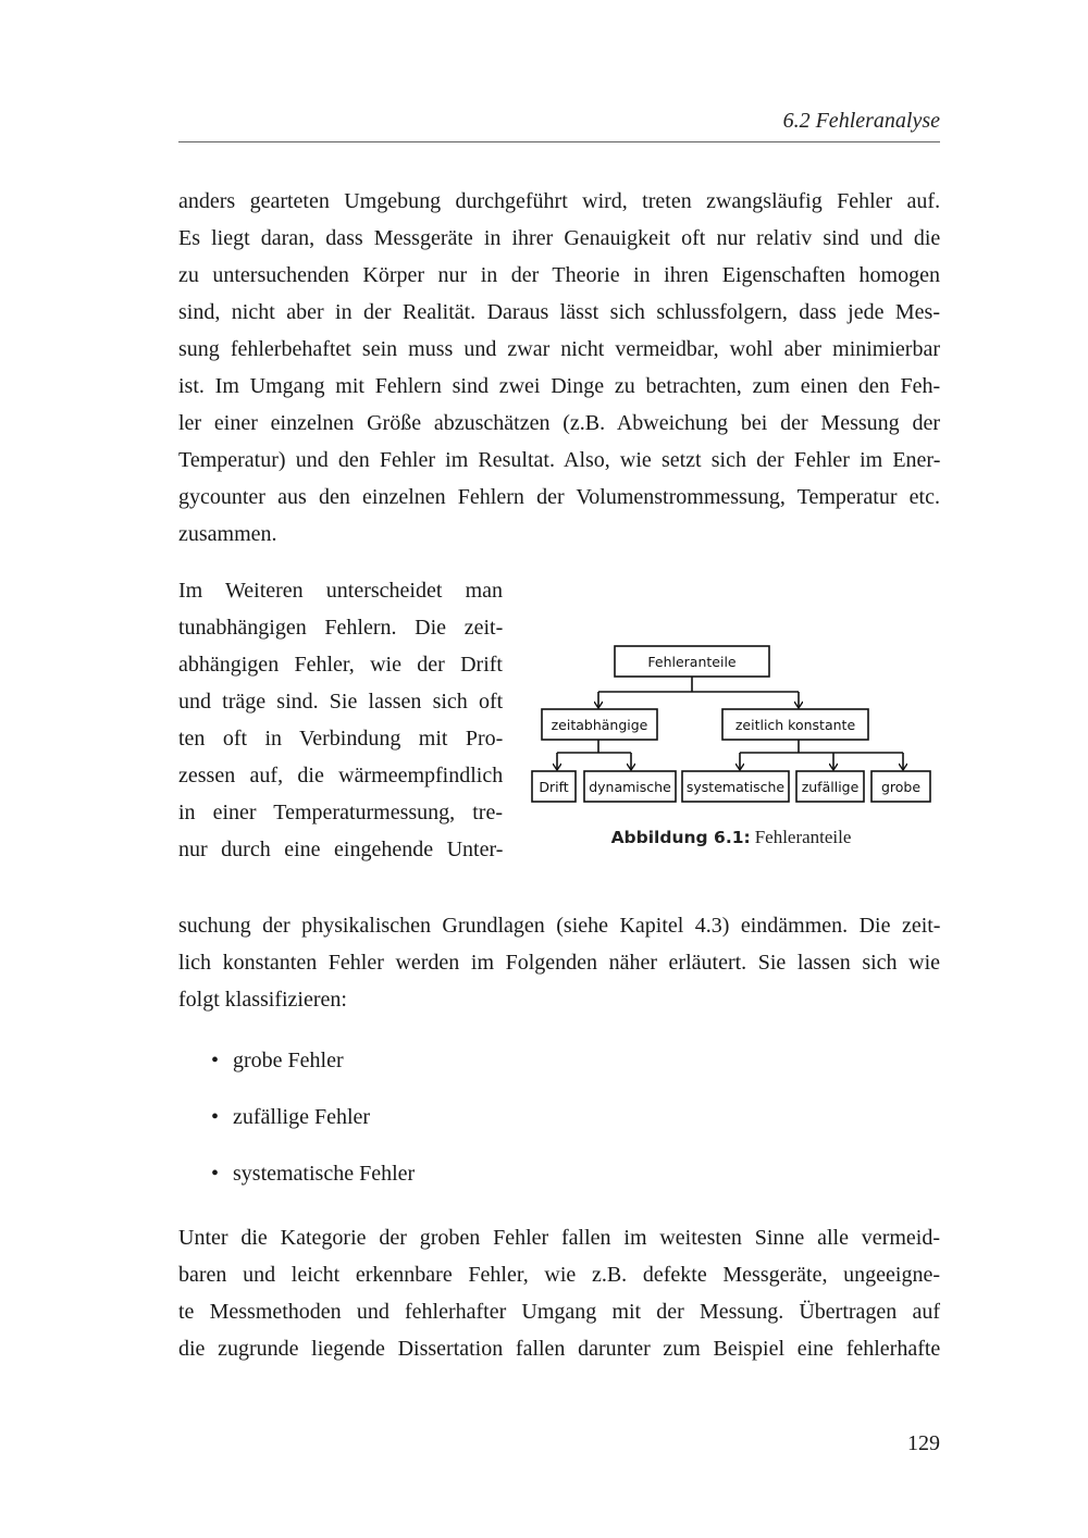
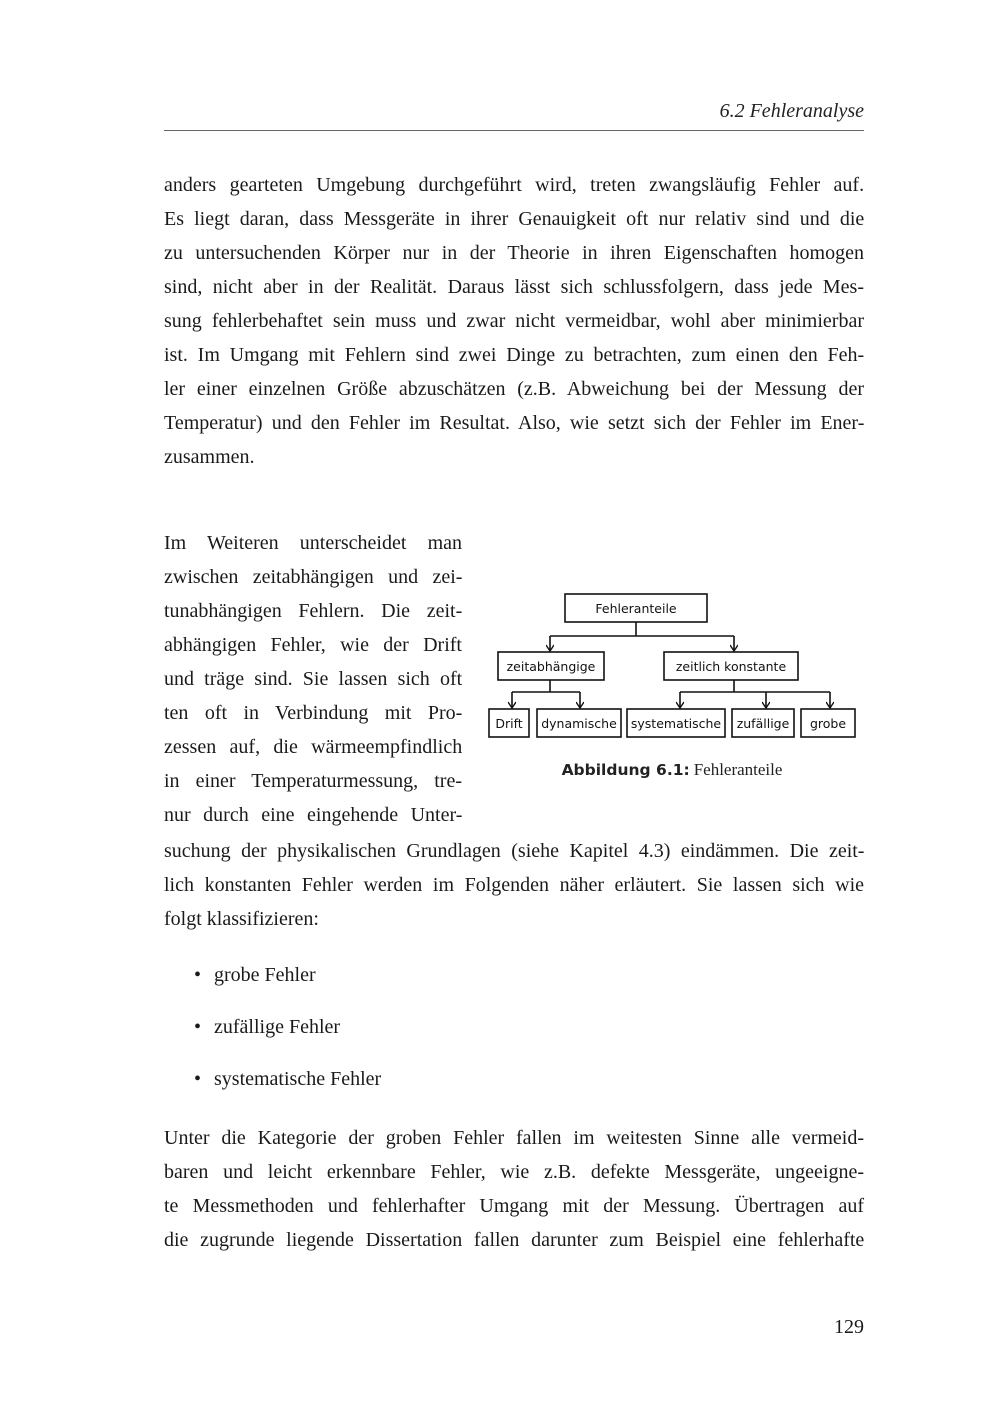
  6.2 Fehleranalyse
  anders gearteten Umgebung durchgeführt wird, treten zwangsläufig Fehler auf.
  Es liegt daran, dass Messgeräte in ihrer Genauigkeit oft nur relativ sind und die
  zu untersuchenden Körper nur in der Theorie in ihren Eigenschaften homogen
  sind, nicht aber in der Realität. Daraus lässt sich schlussfolgern, dass jede Mes-
  sung fehlerbehaftet sein muss und zwar nicht vermeidbar, wohl aber minimierbar
  ist. Im Umgang mit Fehlern sind zwei Dinge zu betrachten, zum einen den Feh-
  ler einer einzelnen Größe abzuschätzen (z.B. Abweichung bei der Messung der
  Temperatur) und den Fehler im Resultat. Also, wie setzt sich der Fehler im Ener-
- gycounter aus den einzelnen Fehlern der Volumenstrommessung, Temperatur etc.
  zusammen.
  Im Weiteren unterscheidet man
+ zwischen zeitabhängigen und zei-
  tunabhängigen Fehlern. Die zeit-
  abhängigen Fehler, wie der Drift
  und träge sind. Sie lassen sich oft
  ten oft in Verbindung mit Pro-
  zessen auf, die wärmeempfindlich
  in einer Temperaturmessung, tre-
  nur durch eine eingehende Unter-
  Fehleranteile
  zeitabhängige
  zeitlich konstante
  Drift
  dynamische
  systematische
  zufällige
  grobe
  Abbildung 6.1: Fehleranteile
  suchung der physikalischen Grundlagen (siehe Kapitel 4.3) eindämmen. Die zeit-
  lich konstanten Fehler werden im Folgenden näher erläutert. Sie lassen sich wie
  folgt klassifizieren:
  •
  grobe Fehler
  •
  zufällige Fehler
  •
  systematische Fehler
  Unter die Kategorie der groben Fehler fallen im weitesten Sinne alle vermeid-
  baren und leicht erkennbare Fehler, wie z.B. defekte Messgeräte, ungeeigne-
  te Messmethoden und fehlerhafter Umgang mit der Messung. Übertragen auf
  die zugrunde liegende Dissertation fallen darunter zum Beispiel eine fehlerhafte
  129
